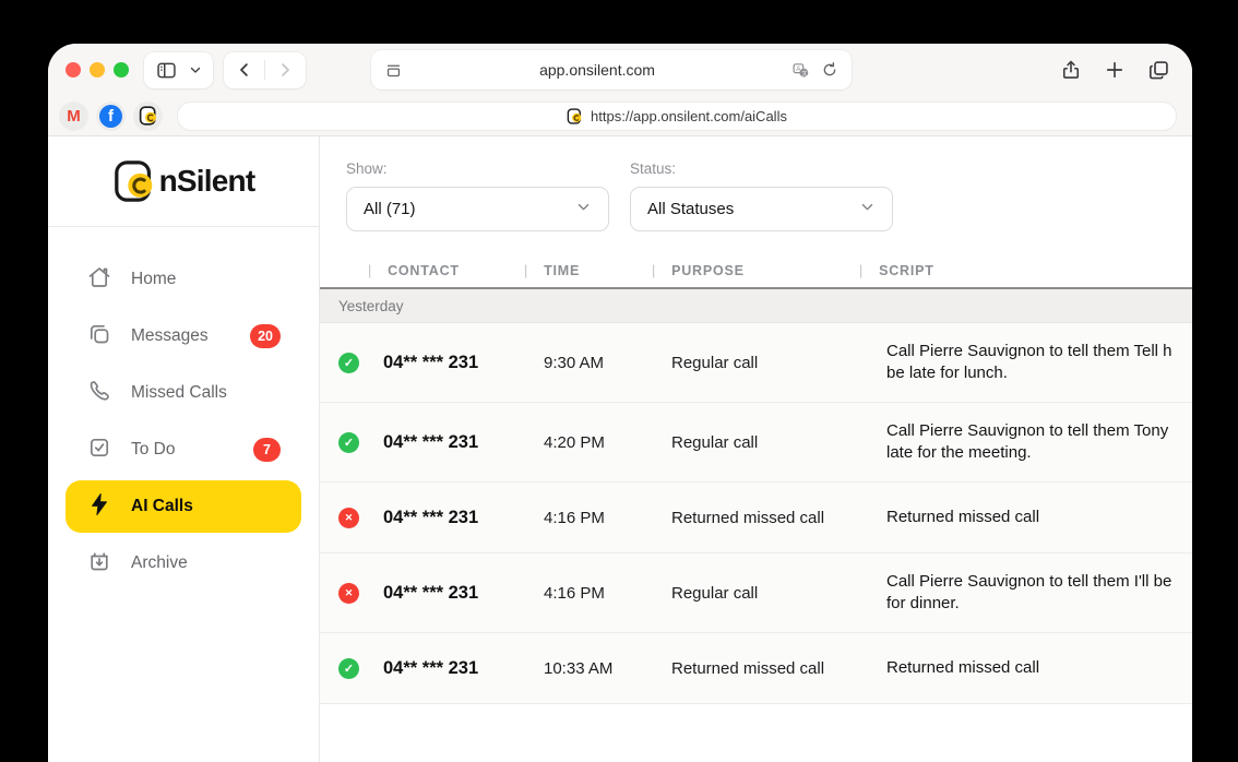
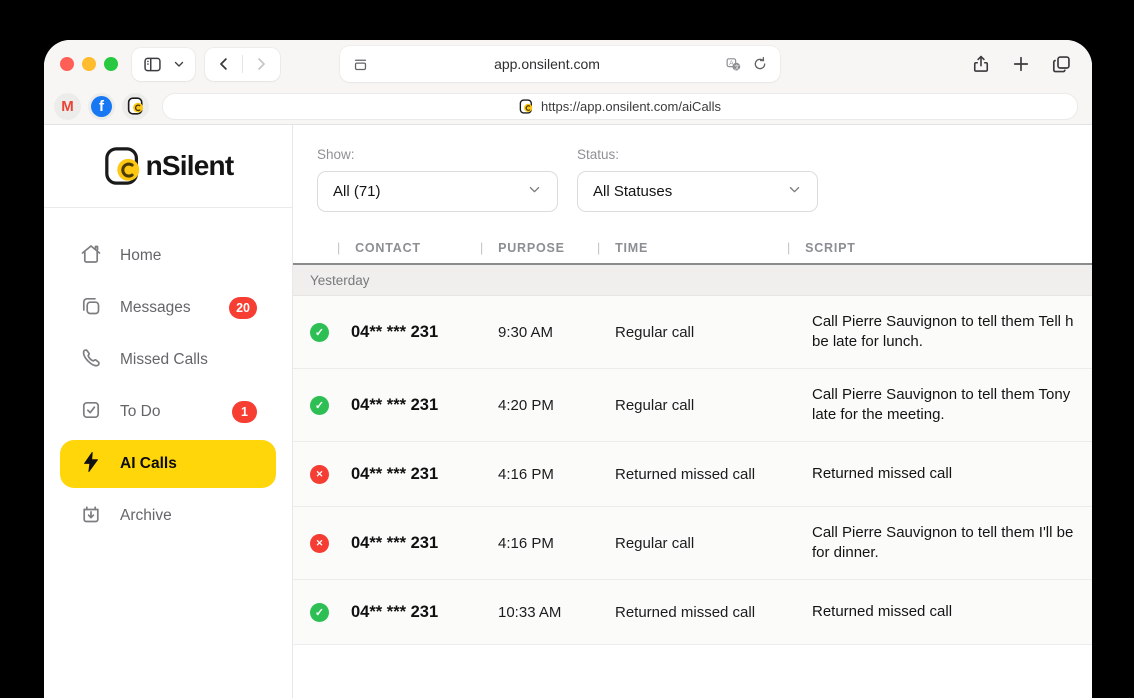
  app.onsilent.com
  M
  f
  https://app.onsilent.com/aiCalls
  nSilent
  Home
  Messages
  20
  Missed Calls
  To Do
- 7
+ 1
  AI Calls
  Archive
  Show:
  All (71)
  Status:
  All Statuses
  |
  CONTACT
  |
- TIME
+ PURPOSE
  |
- PURPOSE
+ TIME
  |
  SCRIPT
  Yesterday
  ✓
  04** *** 231
  9:30 AM
  Regular call
  Call Pierre Sauvignon to tell them Tell h
  be late for lunch.
  ✓
  04** *** 231
  4:20 PM
  Regular call
  Call Pierre Sauvignon to tell them Tony
  late for the meeting.
  ✕
  04** *** 231
  4:16 PM
  Returned missed call
  Returned missed call
  ✕
  04** *** 231
  4:16 PM
  Regular call
  Call Pierre Sauvignon to tell them I'll be
  for dinner.
  ✓
  04** *** 231
  10:33 AM
  Returned missed call
  Returned missed call
